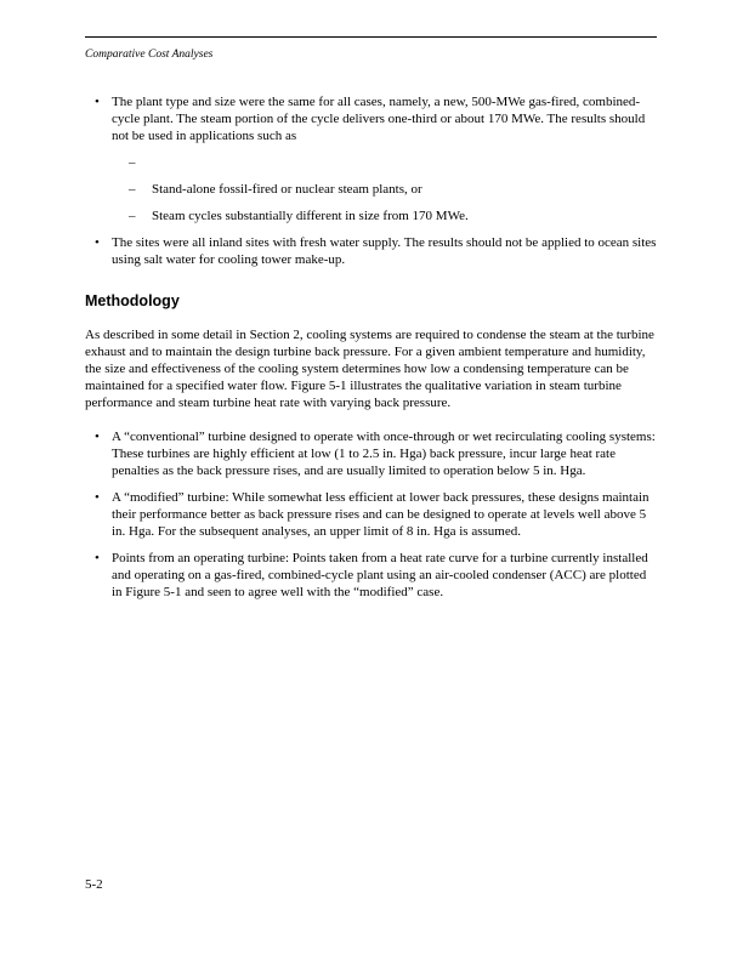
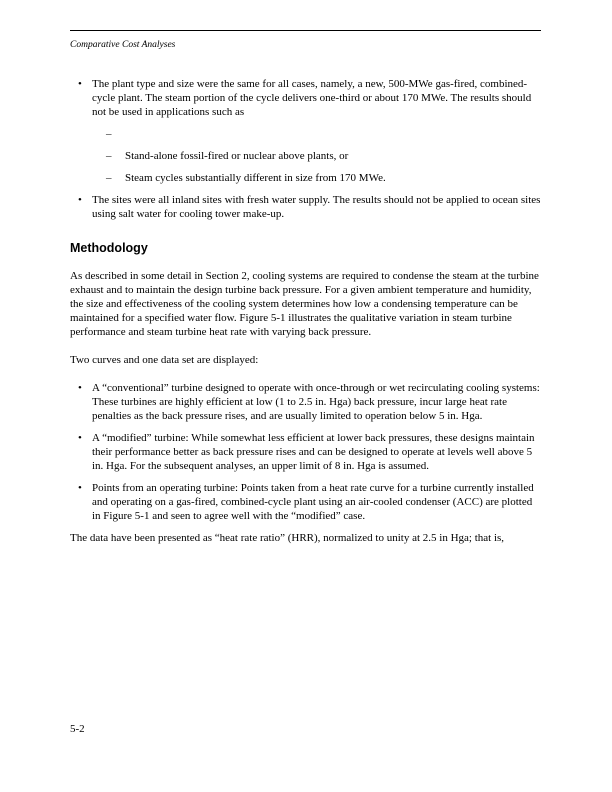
  Comparative Cost Analyses
  •
  The plant type and size were the same for all cases, namely, a new, 500-MWe gas-fired, combined-cycle plant. The steam portion of the cycle delivers one-third or about 170 MWe. The results should not be used in applications such as
  –
  –
- Stand-alone fossil-fired or nuclear steam plants, or
+ Stand-alone fossil-fired or nuclear above plants, or
  –
  Steam cycles substantially different in size from 170 MWe.
  •
  The sites were all inland sites with fresh water supply. The results should not be applied to ocean sites using salt water for cooling tower make-up.
  Methodology
  As described in some detail in Section 2, cooling systems are required to condense the steam at the turbine exhaust and to maintain the design turbine back pressure. For a given ambient temperature and humidity, the size and effectiveness of the cooling system determines how low a condensing temperature can be maintained for a specified water flow. Figure 5-1 illustrates the qualitative variation in steam turbine performance and steam turbine heat rate with varying back pressure.
+ Two curves and one data set are displayed:
  •
  A “conventional” turbine designed to operate with once-through or wet recirculating cooling systems: These turbines are highly efficient at low (1 to 2.5 in. Hga) back pressure, incur large heat rate penalties as the back pressure rises, and are usually limited to operation below 5 in. Hga.
  •
  A “modified” turbine: While somewhat less efficient at lower back pressures, these designs maintain their performance better as back pressure rises and can be designed to operate at levels well above 5 in. Hga. For the subsequent analyses, an upper limit of 8 in. Hga is assumed.
  •
  Points from an operating turbine: Points taken from a heat rate curve for a turbine currently installed and operating on a gas-fired, combined-cycle plant using an air-cooled condenser (ACC) are plotted in Figure 5-1 and seen to agree well with the “modified” case.
+ The data have been presented as “heat rate ratio” (HRR), normalized to unity at 2.5 in Hga; that is,
  5-2
